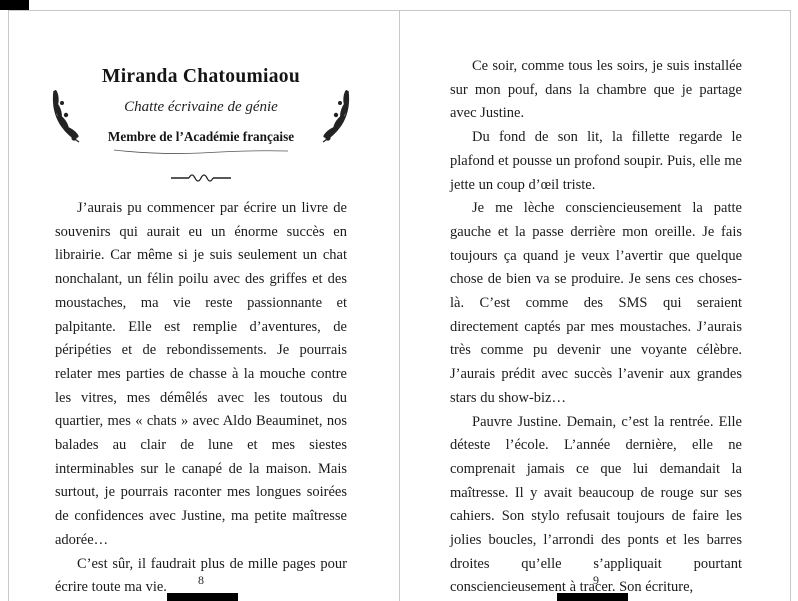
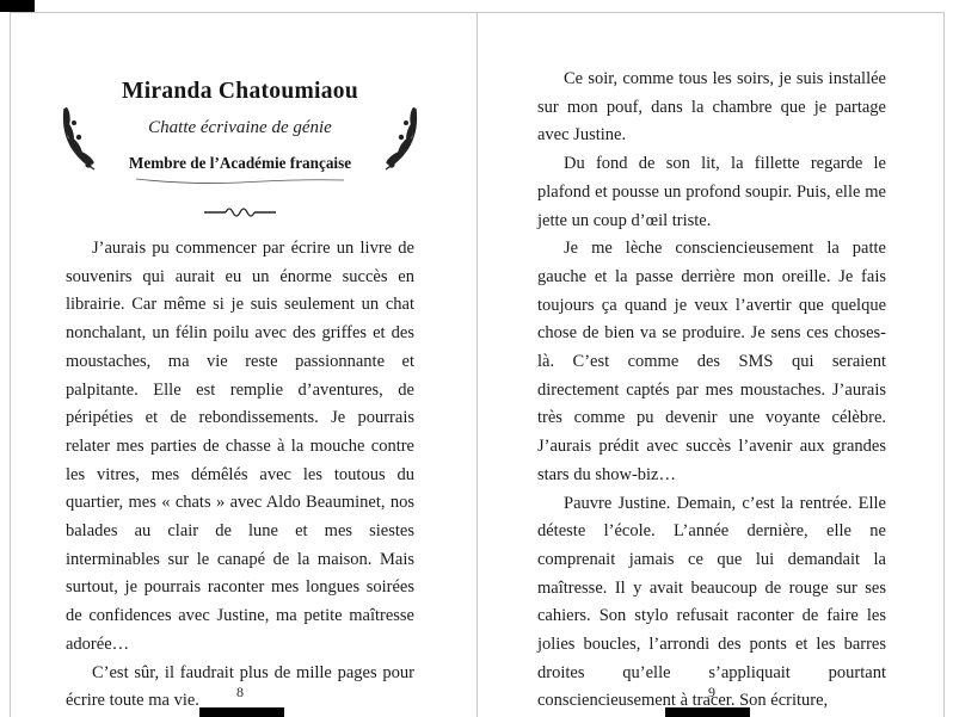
  Miranda Chatoumiaou
  Chatte écrivaine de génie
  Membre de l’Académie française
  J’aurais pu commencer par écrire un livre de souvenirs qui aurait eu un énorme succès en librairie. Car même si je suis seulement un chat nonchalant, un félin poilu avec des griffes et des moustaches, ma vie reste passionnante et palpitante. Elle est remplie d’aventures, de péripéties et de rebondissements. Je pourrais relater mes parties de chasse à la mouche contre les vitres, mes démêlés avec les toutous du quartier, mes « chats » avec Aldo Beauminet, nos balades au clair de lune et mes siestes interminables sur le canapé de la maison. Mais surtout, je pourrais raconter mes longues soirées de confidences avec Justine, ma petite maîtresse adorée…
  C’est sûr, il faudrait plus de mille pages pour écrire toute ma vie.
  8
  Ce soir, comme tous les soirs, je suis installée sur mon pouf, dans la chambre que je partage avec Justine.
  Du fond de son lit, la fillette regarde le plafond et pousse un profond soupir. Puis, elle me jette un coup d’œil triste.
  Je me lèche consciencieusement la patte gauche et la passe derrière mon oreille. Je fais toujours ça quand je veux l’avertir que quelque chose de bien va se produire. Je sens ces choses-là. C’est comme des SMS qui seraient directement captés par mes moustaches. J’aurais très comme pu devenir une voyante célèbre. J’aurais prédit avec succès l’avenir aux grandes stars du show-biz…
- Pauvre Justine. Demain, c’est la rentrée. Elle déteste l’école. L’année dernière, elle ne comprenait jamais ce que lui demandait la maîtresse. Il y avait beaucoup de rouge sur ses cahiers. Son stylo refusait toujours de faire les jolies boucles, l’arrondi des ponts et les barres droites qu’elle s’appliquait pourtant consciencieusement à tracer. Son écriture,
+ Pauvre Justine. Demain, c’est la rentrée. Elle déteste l’école. L’année dernière, elle ne comprenait jamais ce que lui demandait la maîtresse. Il y avait beaucoup de rouge sur ses cahiers. Son stylo refusait raconter de faire les jolies boucles, l’arrondi des ponts et les barres droites qu’elle s’appliquait pourtant consciencieusement à tracer. Son écriture,
  9
